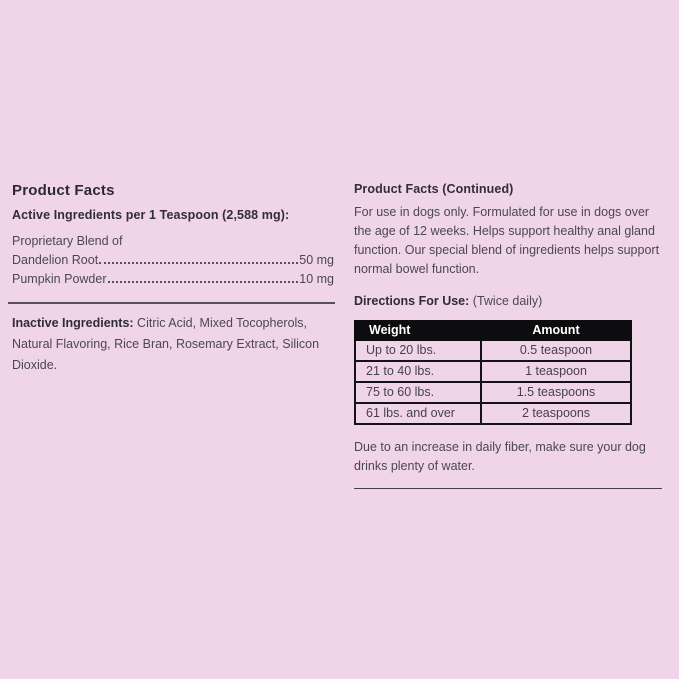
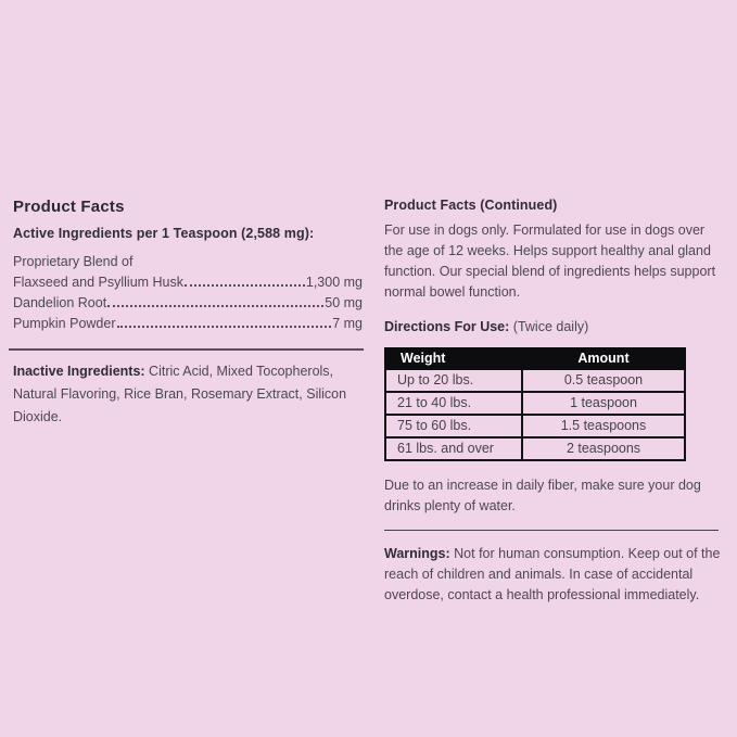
  Product Facts
  Active Ingredients per 1 Teaspoon (2,588 mg):
  Proprietary Blend of
+ Flaxseed and Psyllium Husk
+ 1,300 mg
  Dandelion Root
  50 mg
  Pumpkin Powder
- 10 mg
+ 7 mg
  Inactive Ingredients: Citric Acid, Mixed Tocopherols, Natural Flavoring, Rice Bran, Rosemary Extract, Silicon Dioxide.
  Product Facts (Continued)
  For use in dogs only. Formulated for use in dogs over the age of 12 weeks. Helps support healthy anal gland function. Our special blend of ingredients helps support normal bowel function.
  Directions For Use: (Twice daily)
  Weight	Amount
  Up to 20 lbs.	0.5 teaspoon
  21 to 40 lbs.	1 teaspoon
  75 to 60 lbs.	1.5 teaspoons
  61 lbs. and over	2 teaspoons
  Due to an increase in daily fiber, make sure your dog drinks plenty of water.
+ Warnings: Not for human consumption. Keep out of the reach of children and animals. In case of accidental overdose, contact a health professional immediately.
